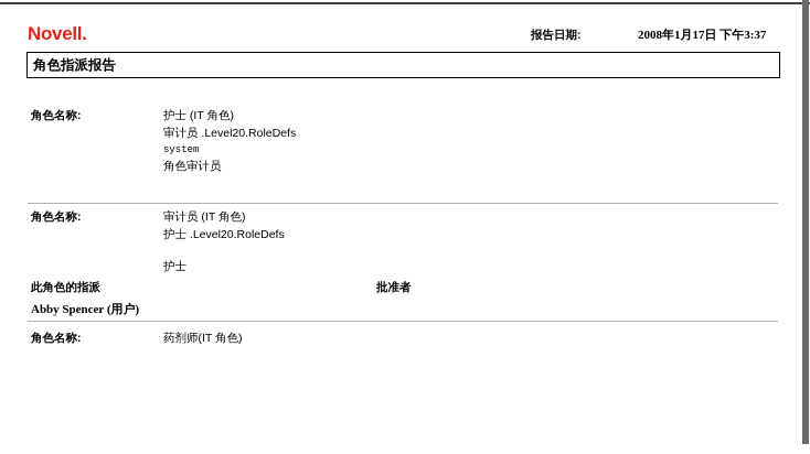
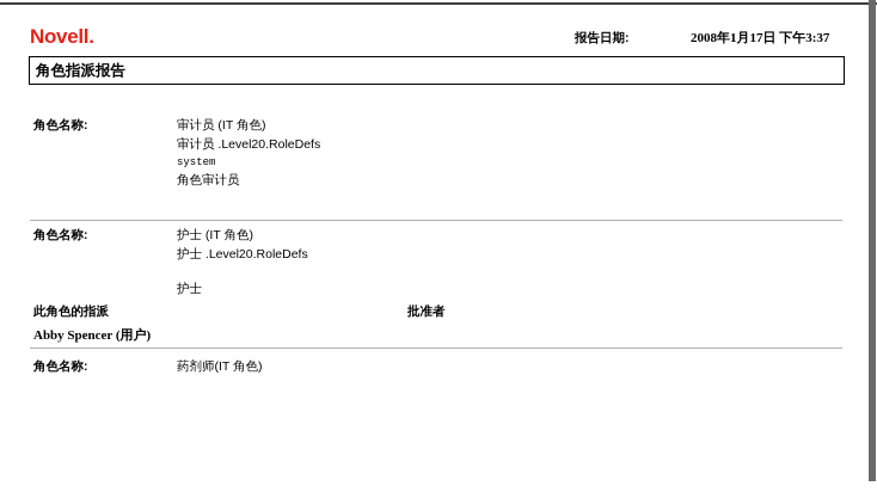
  Novell.
  报告日期:
  2008年1月17日 下午3:37
  角色指派报告
  角色名称:
- 护士 (IT 角色)
+ 审计员 (IT 角色)
  审计员 .Level20.RoleDefs
  system
  角色审计员
  角色名称:
- 审计员 (IT 角色)
+ 护士 (IT 角色)
  护士 .Level20.RoleDefs
  护士
  此角色的指派
  批准者
  Abby Spencer (用户)
  角色名称:
  药剂师(IT 角色)
